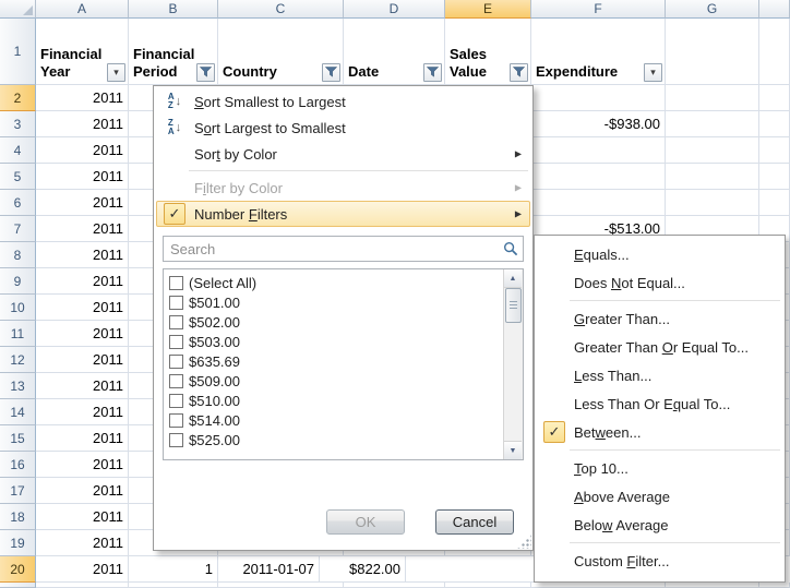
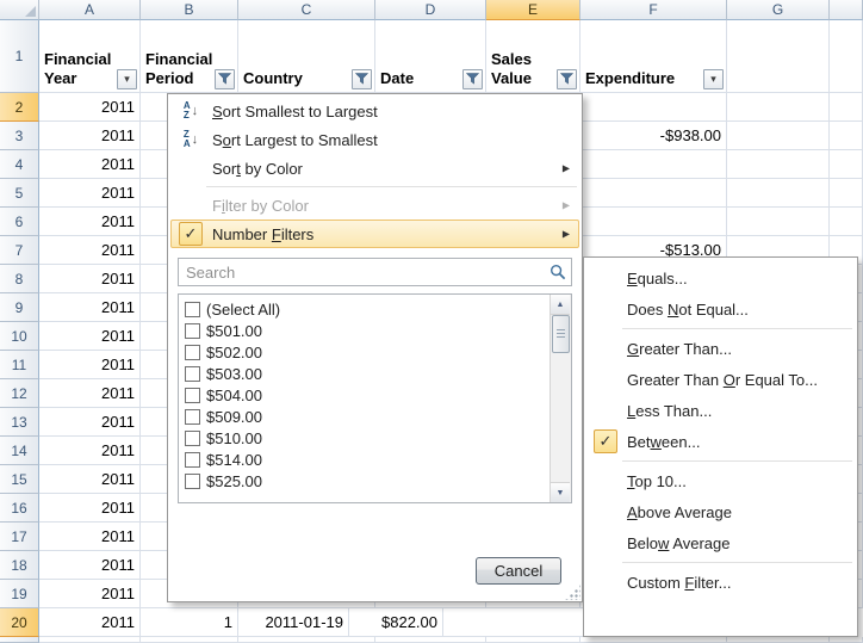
  A
  B
  C
  D
  E
  F
  G
  1
  Financial Year
  ▾
  Financial Period
  Country
  Date
  Sales Value
  Expenditure
  ▾
  2
  2011
  3
  2011
  -$938.00
  4
  2011
  5
  2011
  6
  2011
  7
  2011
  -$513.00
  8
  2011
  9
  2011
  10
  2011
  11
  2011
  12
  2011
  13
  2011
  14
  2011
  15
  2011
  16
  2011
  17
  2011
  18
  2011
  19
  2011
  20
  2011
  1
- 2011-01-07
+ 2011-01-19
  $822.00
  A
  Z
  ↓
  Sort Smallest to Largest
  Z
  A
  ↓
  Sort Largest to Smallest
  Sort by Color
  ▶
  Filter by Color
  ▶
  ✓
  Number Filters
  ▶
  Search
  (Select All)
  $501.00
  $502.00
  $503.00
- $635.69
+ $504.00
  $509.00
  $510.00
  $514.00
  $525.00
- OK
  Cancel
  Equals...
  Does Not Equal...
  Greater Than...
  Greater Than Or Equal To...
  Less Than...
- Less Than Or Equal To...
  ✓
  Between...
  Top 10...
  Above Average
  Below Average
  Custom Filter...
